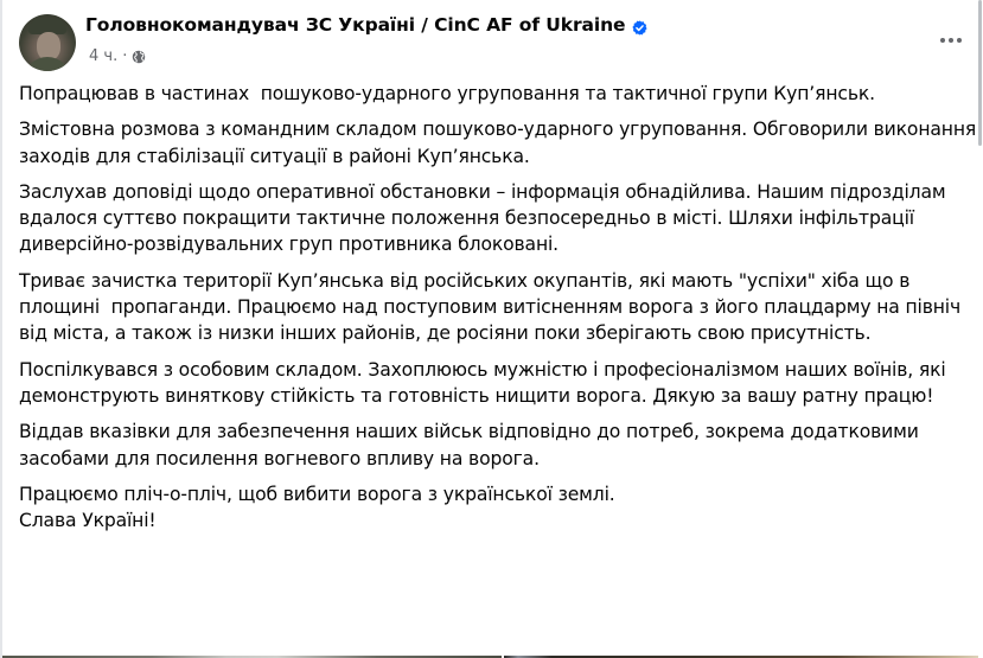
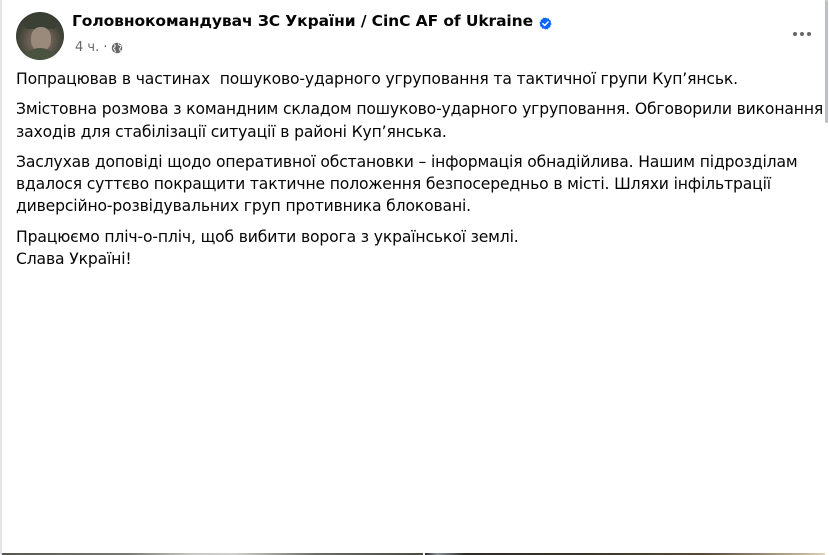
- Головнокомандувач ЗС Україні / CinC AF of Ukraine
+ Головнокомандувач ЗС України / CinC AF of Ukraine
  4 ч.
  ·
  Попрацював в частинах пошуково-ударного угруповання та тактичної групи Куп’янськ.
  Змістовна розмова з командним складом пошуково-ударного угруповання. Обговорили виконання заходів для стабілізації ситуації в районі Куп’янська.
  Заслухав доповіді щодо оперативної обстановки – інформація обнадійлива. Нашим підрозділам вдалося суттєво покращити тактичне положення безпосередньо в місті. Шляхи інфільтрації диверсійно-розвідувальних груп противника блоковані.
- Триває зачистка території Куп’янська від російських окупантів, які мають "успіхи" хіба що в площині пропаганди. Працюємо над поступовим витісненням ворога з його плацдарму на північ від міста, а також із низки інших районів, де росіяни поки зберігають свою присутність.
- Поспілкувався з особовим складом. Захоплююсь мужністю і професіоналізмом наших воїнів, які демонструють виняткову стійкість та готовність нищити ворога. Дякую за вашу ратну працю!
- Віддав вказівки для забезпечення наших військ відповідно до потреб, зокрема додатковими засобами для посилення вогневого впливу на ворога.
  Працюємо пліч-о-пліч, щоб вибити ворога з української землі.
  Слава Україні!
